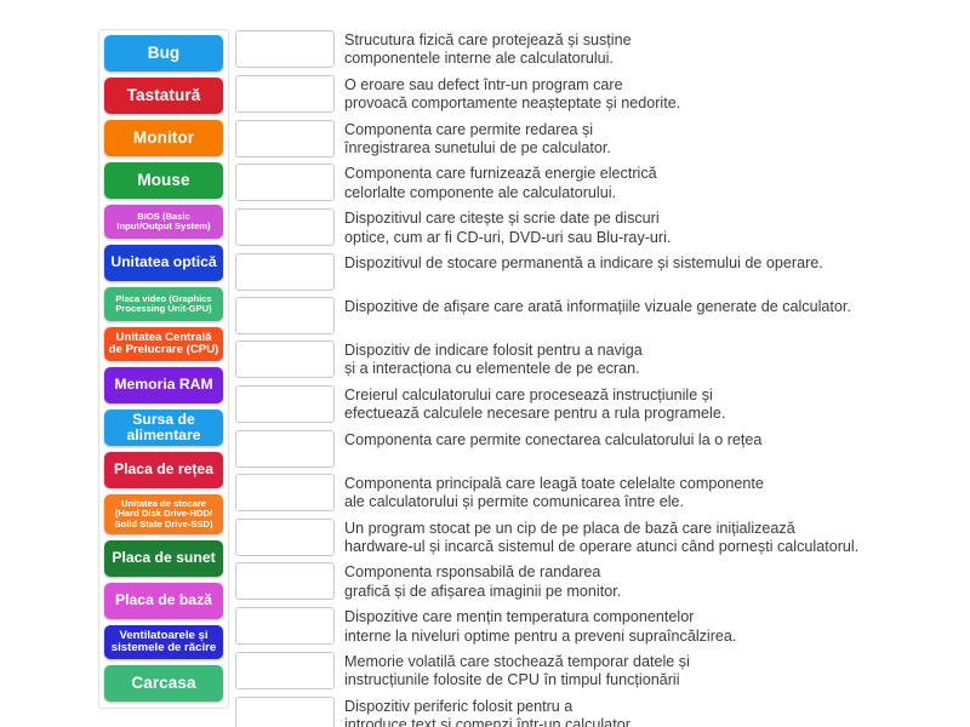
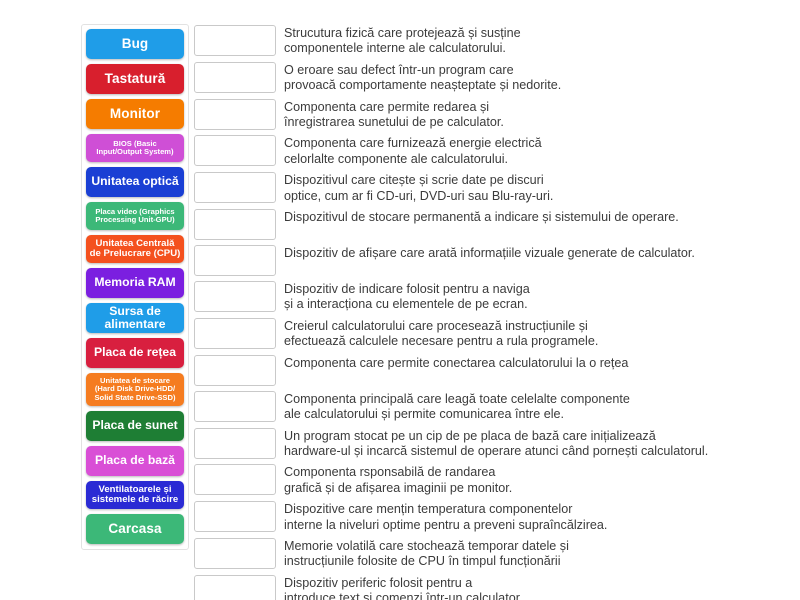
  Bug
  Tastatură
  Monitor
- Mouse
  BIOS (Basic
  Input/Output System)
  Unitatea optică
  Placa video (Graphics
  Processing Unit-GPU)
  Unitatea Centrală
  de Prelucrare (CPU)
  Memoria RAM
  Sursa de
  alimentare
  Placa de rețea
  Unitatea de stocare
  (Hard Disk Drive-HDD/
  Solid State Drive-SSD)
  Placa de sunet
  Placa de bază
  Ventilatoarele și
  sistemele de răcire
  Carcasa
  Strucutura fizică care protejează și susține
  componentele interne ale calculatorului.
  O eroare sau defect într-un program care
  provoacă comportamente neașteptate și nedorite.
  Componenta care permite redarea și
  înregistrarea sunetului de pe calculator.
  Componenta care furnizează energie electrică
  celorlalte componente ale calculatorului.
  Dispozitivul care citește și scrie date pe discuri
  optice, cum ar fi CD-uri, DVD-uri sau Blu-ray-uri.
  Dispozitivul de stocare permanentă a indicare și sistemului de operare.
- Dispozitive de afișare care arată informațiile vizuale generate de calculator.
+ Dispozitiv de afișare care arată informațiile vizuale generate de calculator.
  Dispozitiv de indicare folosit pentru a naviga
  și a interacționa cu elementele de pe ecran.
  Creierul calculatorului care procesează instrucțiunile și
  efectuează calculele necesare pentru a rula programele.
  Componenta care permite conectarea calculatorului la o rețea
  Componenta principală care leagă toate celelalte componente
  ale calculatorului și permite comunicarea între ele.
  Un program stocat pe un cip de pe placa de bază care inițializează
  hardware-ul și incarcă sistemul de operare atunci când pornești calculatorul.
  Componenta rsponsabilă de randarea
  grafică și de afișarea imaginii pe monitor.
  Dispozitive care mențin temperatura componentelor
  interne la niveluri optime pentru a preveni supraîncălzirea.
  Memorie volatilă care stochează temporar datele și
  instrucțiunile folosite de CPU în timpul funcționării
  Dispozitiv periferic folosit pentru a
  introduce text și comenzi într-un calculator.
